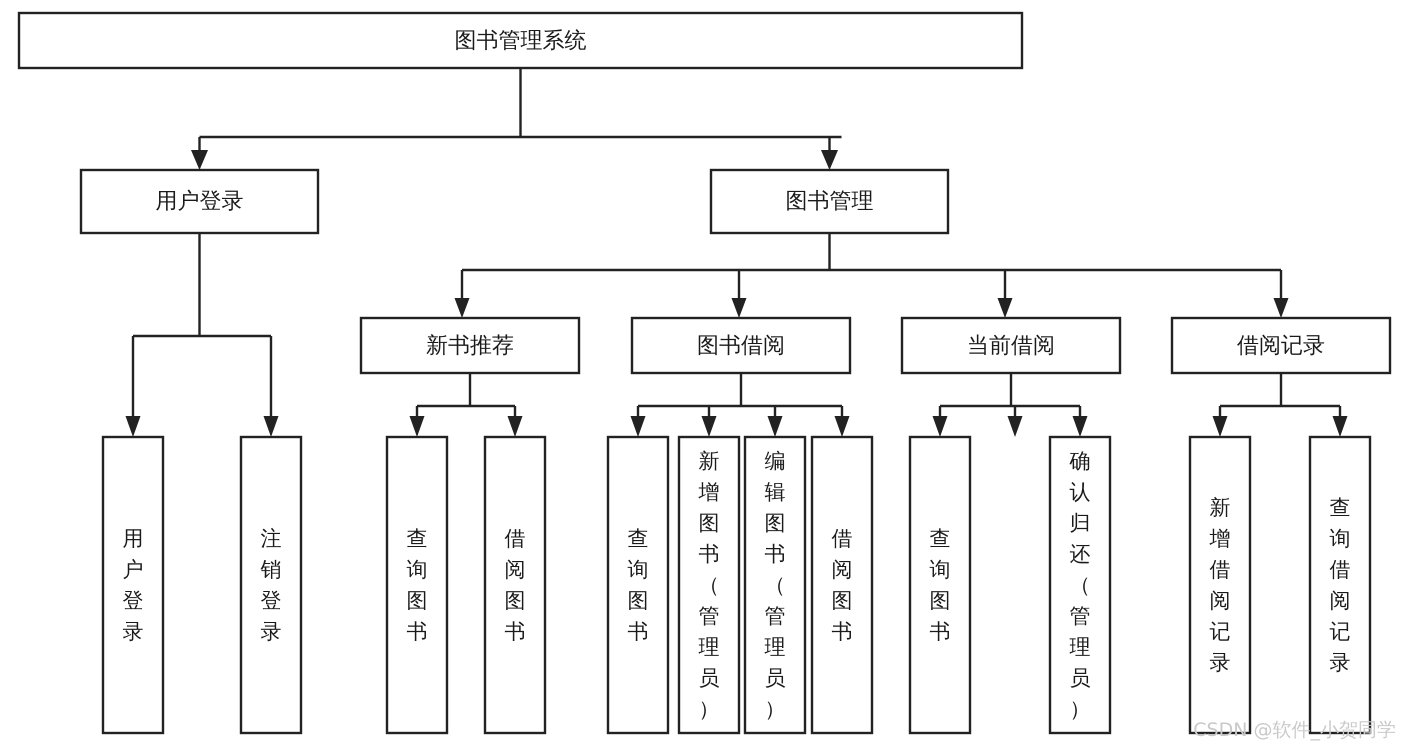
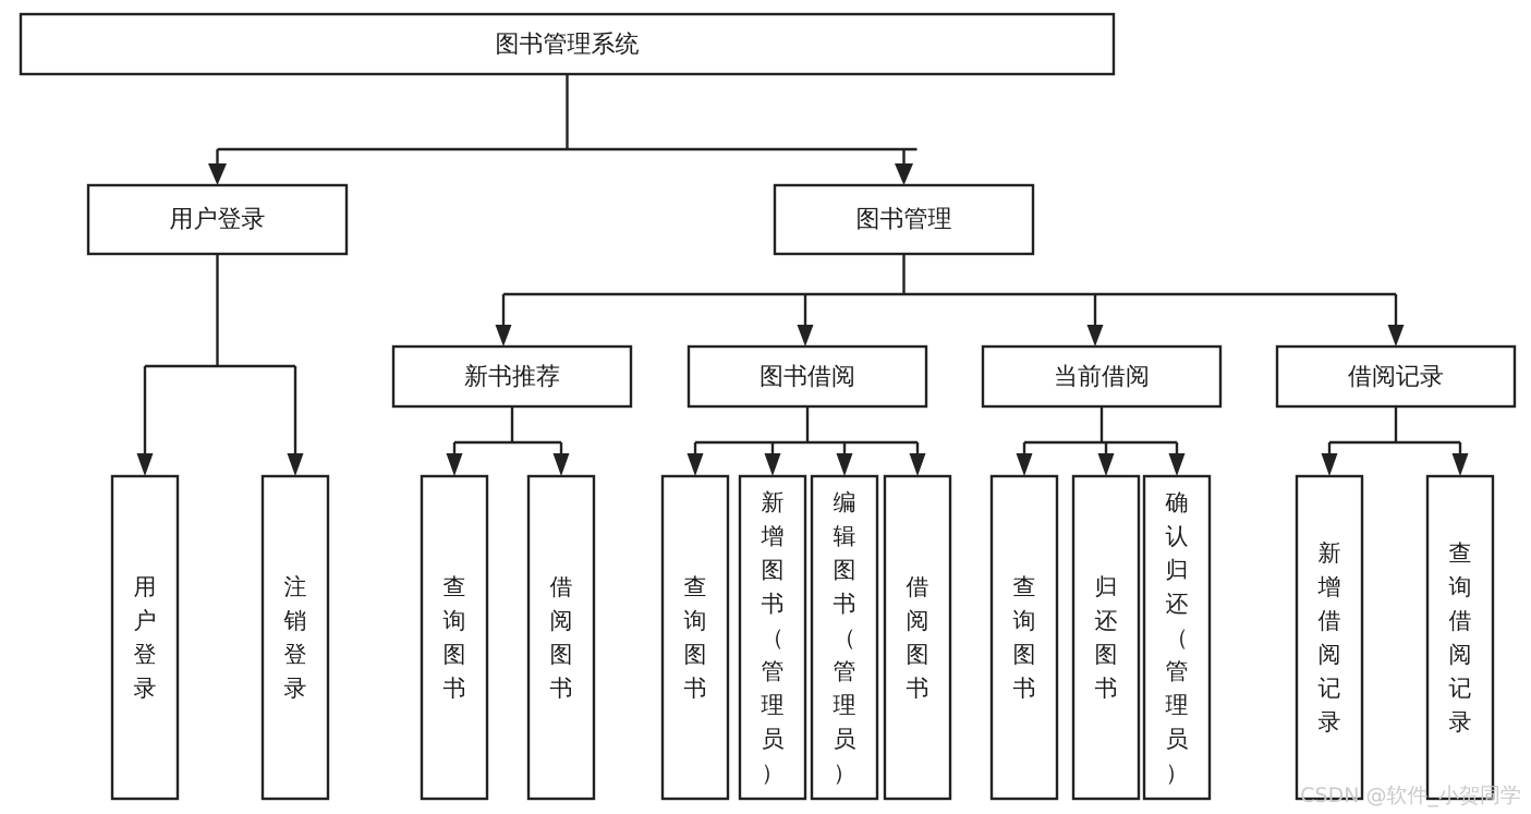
  图书管理系统
  用户登录
  图书管理
  新书推荐
  图书借阅
  当前借阅
  借阅记录
  用户登录
  注销登录
  查询图书
  借阅图书
  查询图书
  新增图书（管理员）
  编辑图书（管理员）
  借阅图书
  查询图书
+ 归还图书
  确认归还（管理员）
  新增借阅记录
  查询借阅记录
  CSDN @软件_小贺同学
